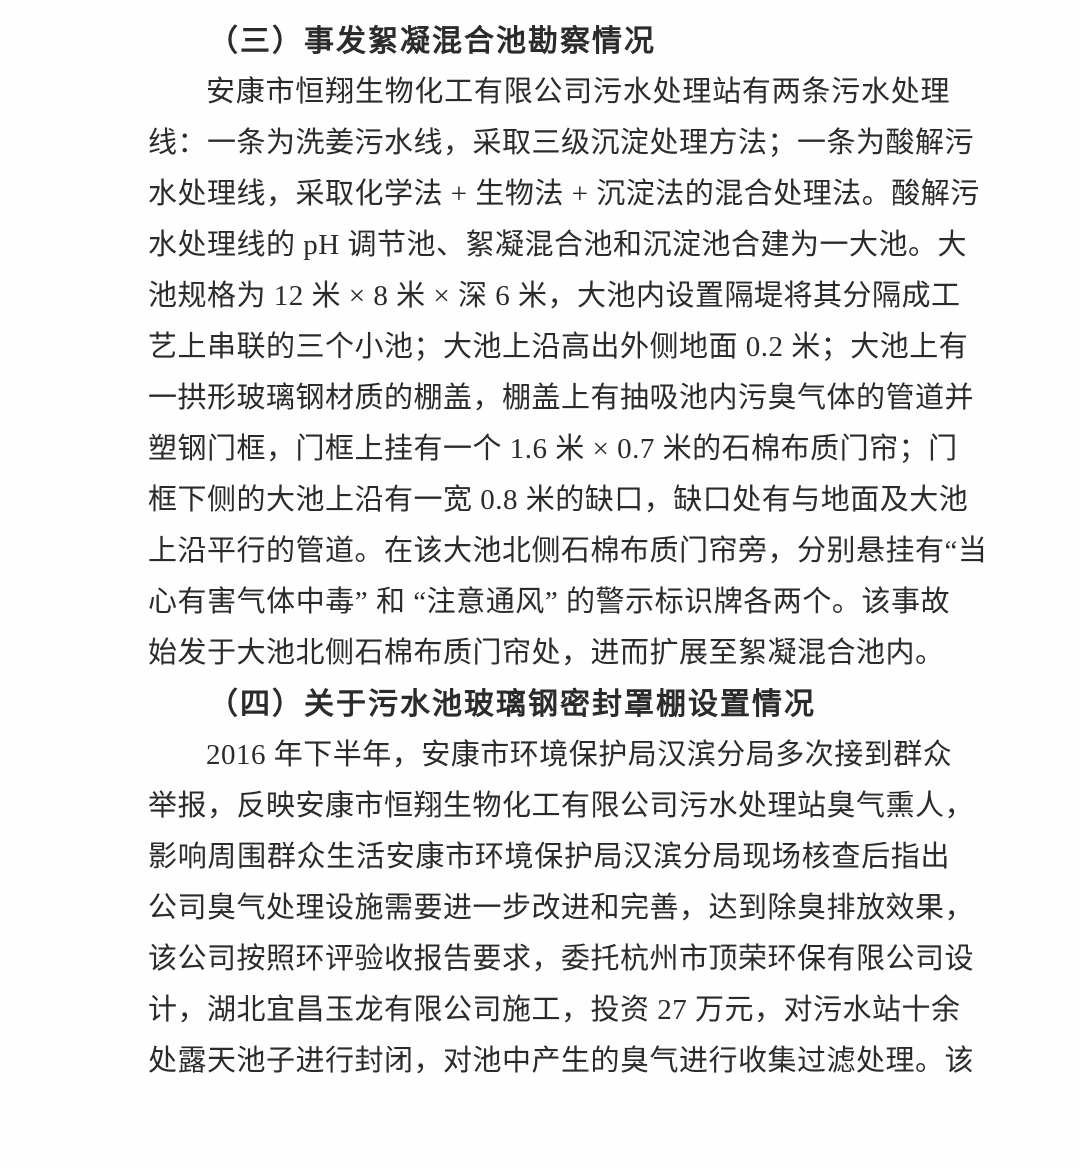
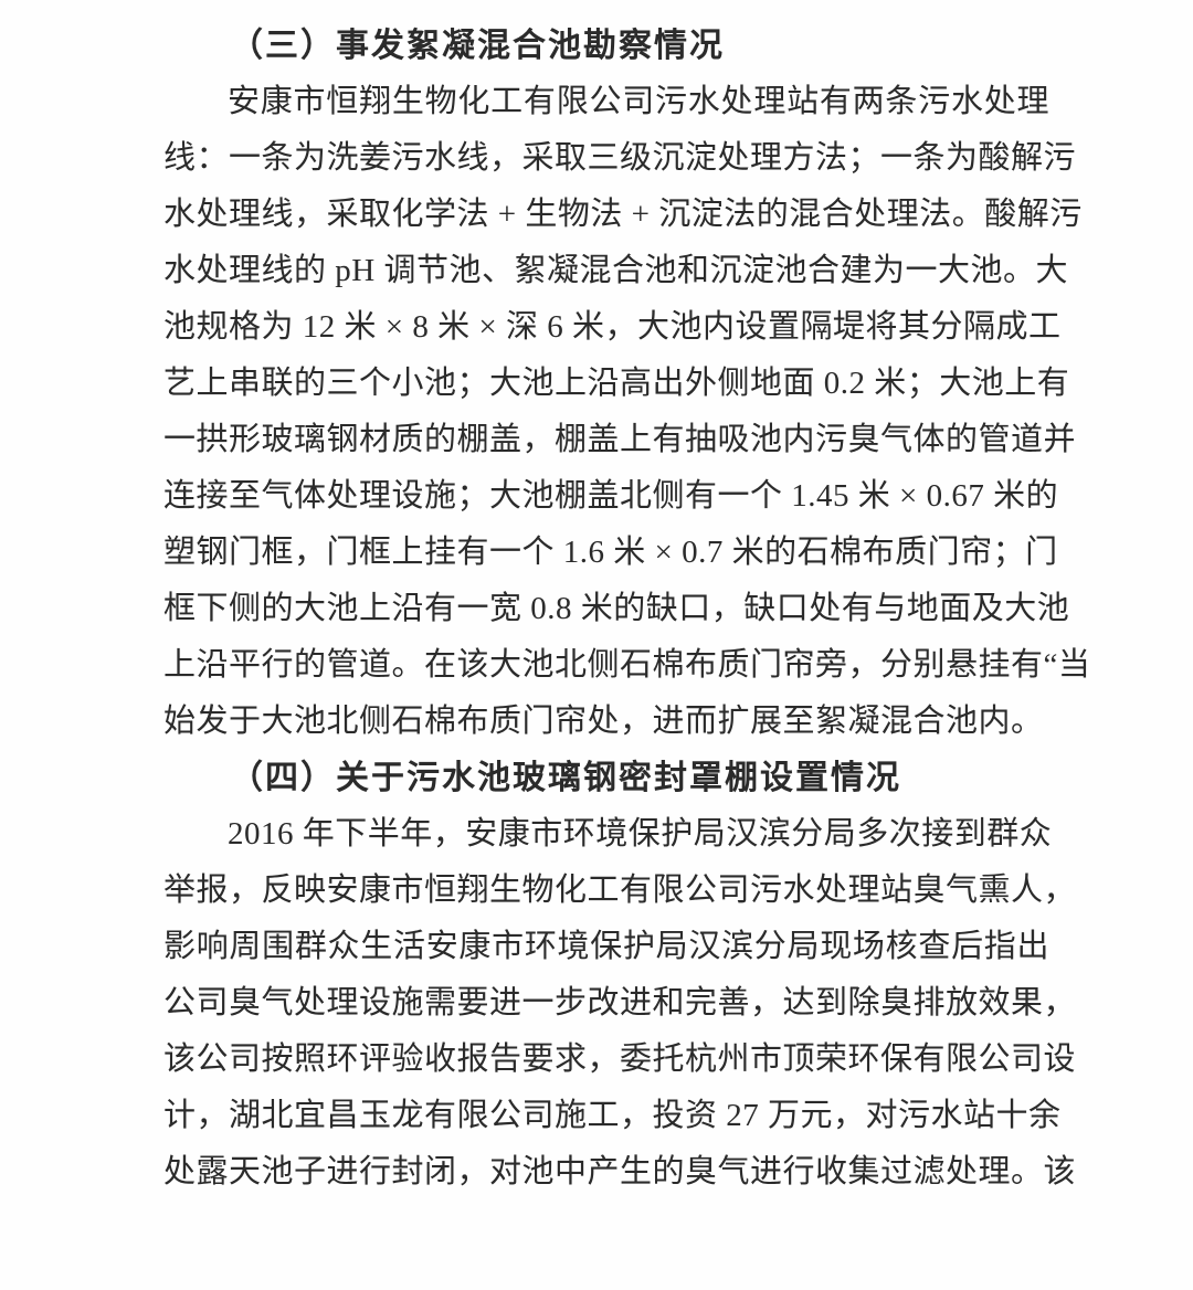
  （三）事发絮凝混合池勘察情况
  安康市恒翔生物化工有限公司污水处理站有两条污水处理
  线：一条为洗姜污水线，采取三级沉淀处理方法；一条为酸解污
  水处理线，采取化学法 + 生物法 + 沉淀法的混合处理法。酸解污
  水处理线的 pH 调节池、絮凝混合池和沉淀池合建为一大池。大
  池规格为 12 米 × 8 米 × 深 6 米，大池内设置隔堤将其分隔成工
  艺上串联的三个小池；大池上沿高出外侧地面 0.2 米；大池上有
  一拱形玻璃钢材质的棚盖，棚盖上有抽吸池内污臭气体的管道并
+ 连接至气体处理设施；大池棚盖北侧有一个 1.45 米 × 0.67 米的
  塑钢门框，门框上挂有一个 1.6 米 × 0.7 米的石棉布质门帘；门
  框下侧的大池上沿有一宽 0.8 米的缺口，缺口处有与地面及大池
  上沿平行的管道。在该大池北侧石棉布质门帘旁，分别悬挂有“当
- 心有害气体中毒” 和 “注意通风” 的警示标识牌各两个。该事故
  始发于大池北侧石棉布质门帘处，进而扩展至絮凝混合池内。
  （四）关于污水池玻璃钢密封罩棚设置情况
  2016 年下半年，安康市环境保护局汉滨分局多次接到群众
  举报，反映安康市恒翔生物化工有限公司污水处理站臭气熏人，
  影响周围群众生活安康市环境保护局汉滨分局现场核查后指出
  公司臭气处理设施需要进一步改进和完善，达到除臭排放效果，
  该公司按照环评验收报告要求，委托杭州市顶荣环保有限公司设
  计，湖北宜昌玉龙有限公司施工，投资 27 万元，对污水站十余
  处露天池子进行封闭，对池中产生的臭气进行收集过滤处理。该
